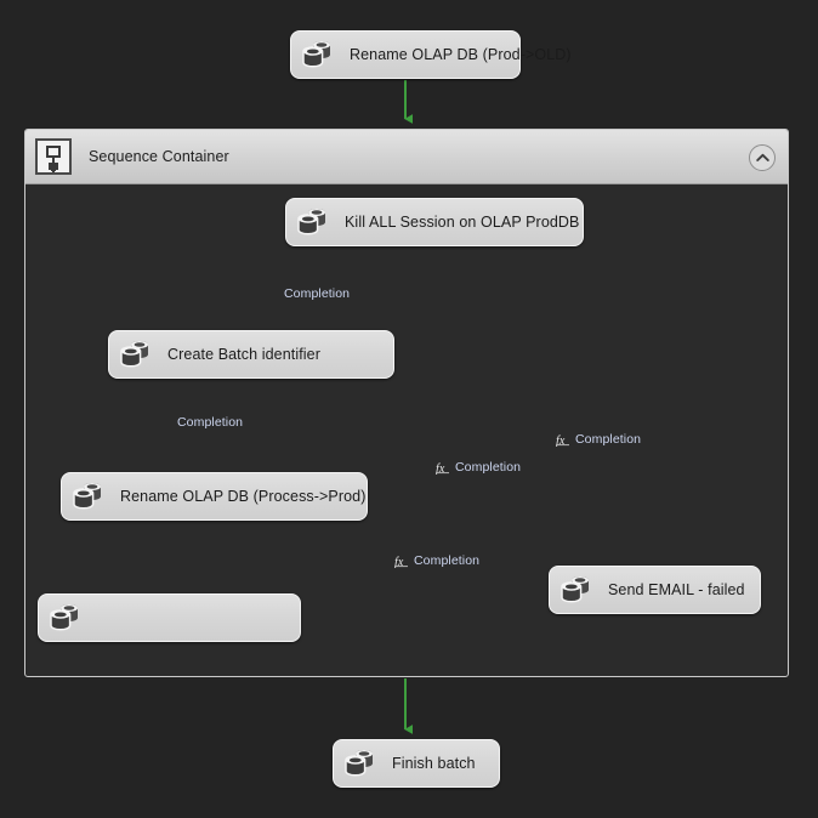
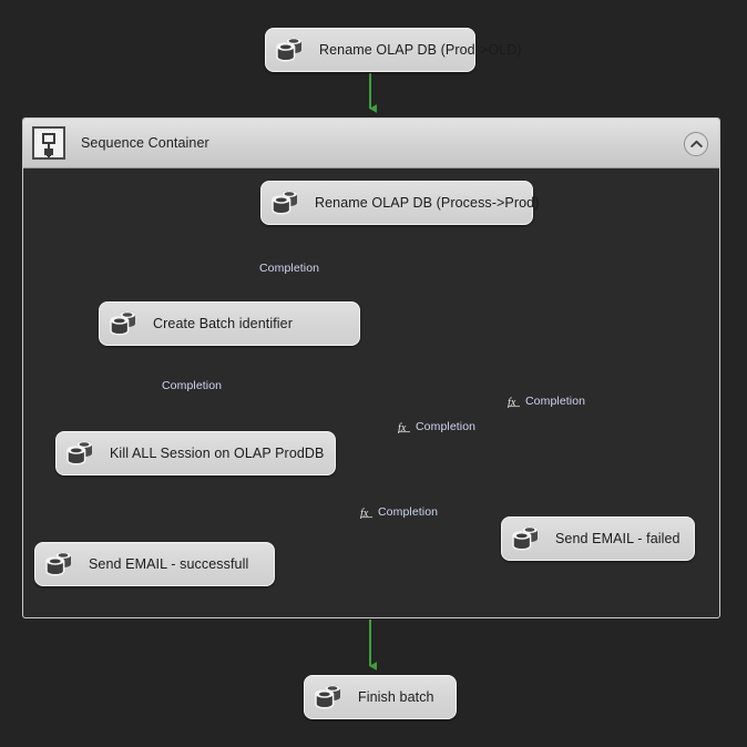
  Sequence Container
  Rename OLAP DB (Prod->OLD)
- Kill ALL Session on OLAP ProdDB
+ Rename OLAP DB (Process->Prod)
  Create Batch identifier
- Rename OLAP DB (Process->Prod)
+ Kill ALL Session on OLAP ProdDB
+ Send EMAIL - successfull
  Send EMAIL - failed
  Finish batch
  Completion
  Completion
  fx
  Completion
  fx
  Completion
  fx
  Completion
